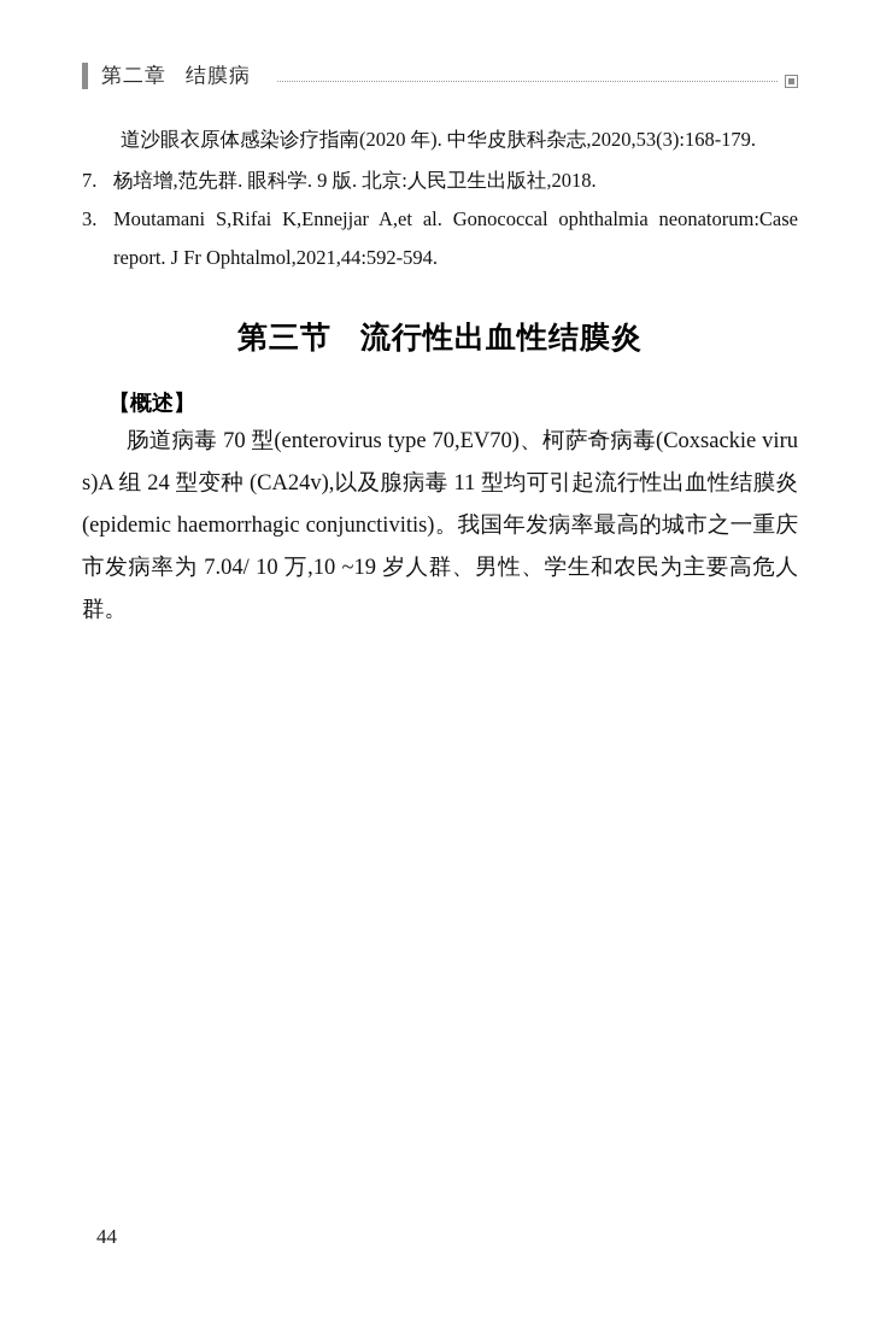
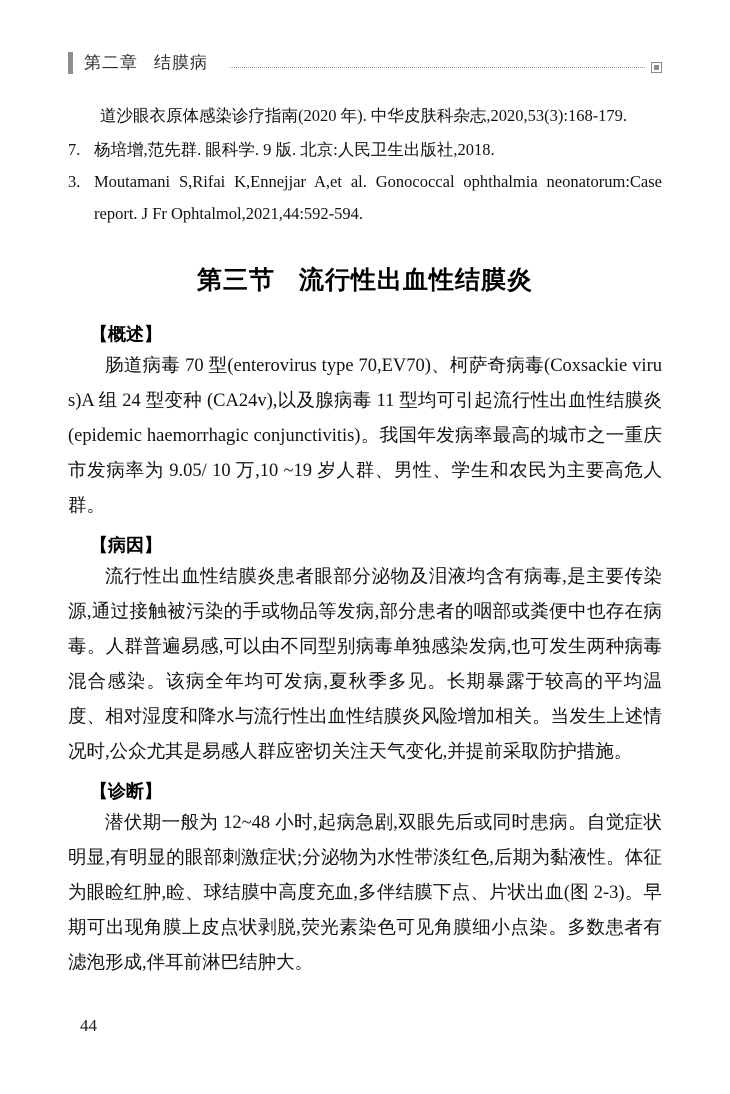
  第二章
  结膜病
  道沙眼衣原体感染诊疗指南(2020 年). 中华皮肤科杂志,2020,53(3):168-179.
  7.
  杨培增,范先群. 眼科学. 9 版. 北京:人民卫生出版社,2018.
  3.
  Moutamani S,Rifai K,Ennejjar A,et al. Gonococcal ophthalmia neonatorum:Case report. J Fr Ophtalmol,2021,44:592-594.
  第三节 流行性出血性结膜炎
  【概述】
- 肠道病毒 70 型(enterovirus type 70,EV70)、柯萨奇病毒(Coxsackie virus)A 组 24 型变种 (CA24v),以及腺病毒 11 型均可引起流行性出血性结膜炎 (epidemic haemorrhagic conjunctivitis)。我国年发病率最高的城市之一重庆市发病率为 7.04/ 10 万,10 ~19 岁人群、男性、学生和农民为主要高危人群。
+ 肠道病毒 70 型(enterovirus type 70,EV70)、柯萨奇病毒(Coxsackie virus)A 组 24 型变种 (CA24v),以及腺病毒 11 型均可引起流行性出血性结膜炎 (epidemic haemorrhagic conjunctivitis)。我国年发病率最高的城市之一重庆市发病率为 9.05/ 10 万,10 ~19 岁人群、男性、学生和农民为主要高危人群。
+ 【病因】
+ 流行性出血性结膜炎患者眼部分泌物及泪液均含有病毒,是主要传染源,通过接触被污染的手或物品等发病,部分患者的咽部或粪便中也存在病毒。人群普遍易感,可以由不同型别病毒单独感染发病,也可发生两种病毒混合感染。该病全年均可发病,夏秋季多见。长期暴露于较高的平均温度、相对湿度和降水与流行性出血性结膜炎风险增加相关。当发生上述情况时,公众尤其是易感人群应密切关注天气变化,并提前采取防护措施。
+ 【诊断】
+ 潜伏期一般为 12~48 小时,起病急剧,双眼先后或同时患病。自觉症状明显,有明显的眼部刺激症状;分泌物为水性带淡红色,后期为黏液性。体征为眼睑红肿,睑、球结膜中高度充血,多伴结膜下点、片状出血(图 2-3)。早期可出现角膜上皮点状剥脱,荧光素染色可见角膜细小点染。多数患者有滤泡形成,伴耳前淋巴结肿大。
  44
